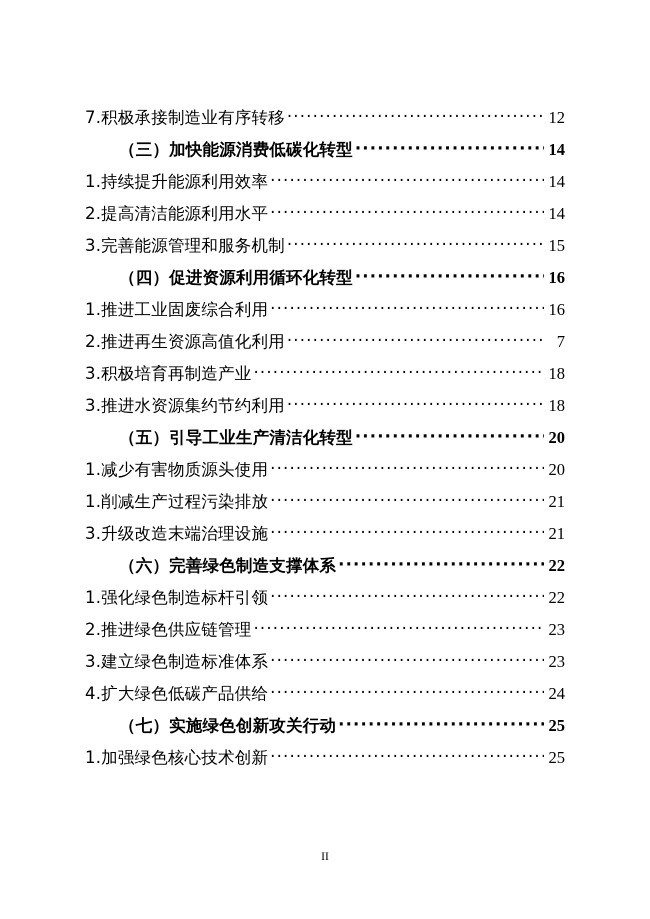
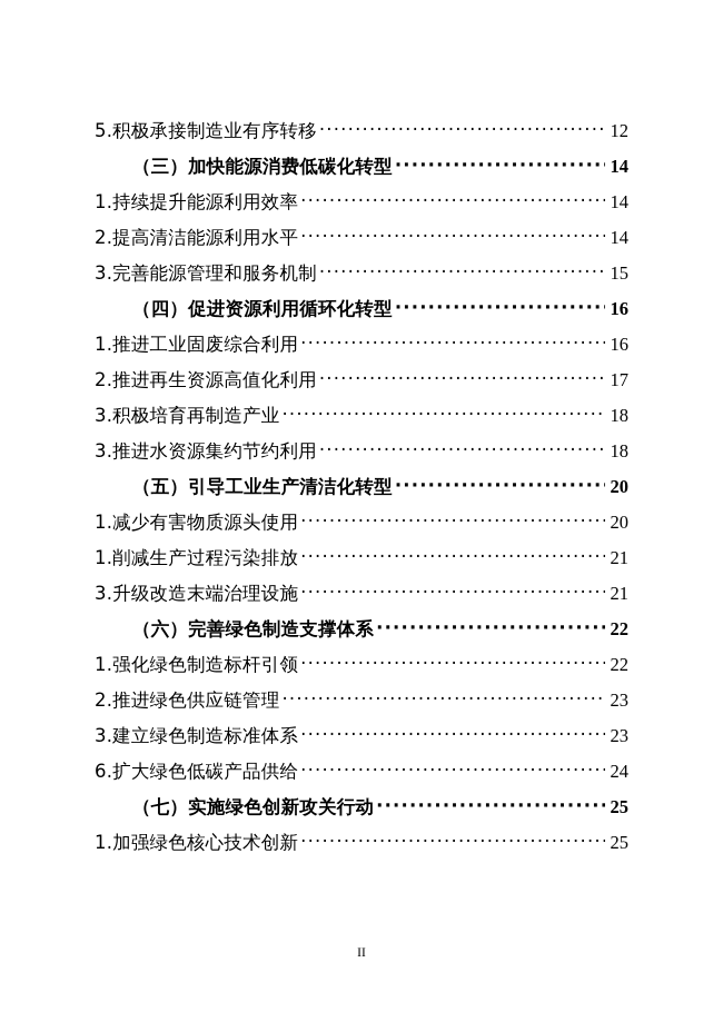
- 7.积极承接制造业有序转移
+ 5.积极承接制造业有序转移
  12
  （三）加快能源消费低碳化转型
  14
  1.持续提升能源利用效率
  ··········································
  14
  2.提高清洁能源利用水平
  ··········································
  14
  3.完善能源管理和服务机制
  15
  （四）促进资源利用循环化转型
  16
  1.推进工业固废综合利用
  ··········································
  16
  2.推进再生资源高值化利用
- 7
+ 17
  3.积极培育再制造产业
  ·············································
  18
  3.推进水资源集约节约利用
  18
  （五）引导工业生产清洁化转型
  20
  1.减少有害物质源头使用
  ··········································
  20
  1.削减生产过程污染排放
  ··········································
  21
  3.升级改造末端治理设施
  ··········································
  21
  （六）完善绿色制造支撑体系
  22
  1.强化绿色制造标杆引领
  ··········································
  22
  2.推进绿色供应链管理
  ·············································
  23
  3.建立绿色制造标准体系
  ··········································
  23
- 4.扩大绿色低碳产品供给
+ 6.扩大绿色低碳产品供给
  ··········································
  24
  （七）实施绿色创新攻关行动
  25
  1.加强绿色核心技术创新
  ··········································
  25
  II
